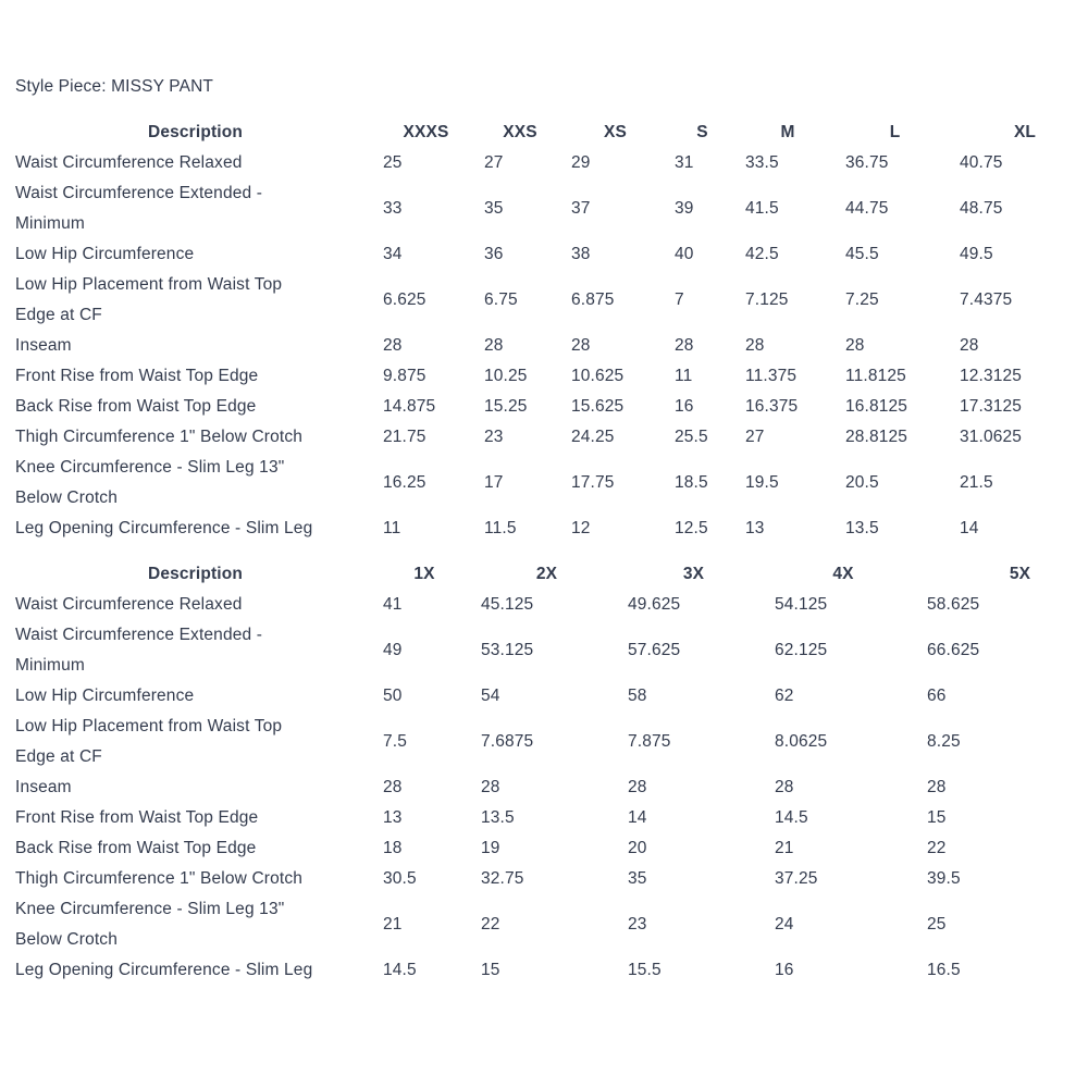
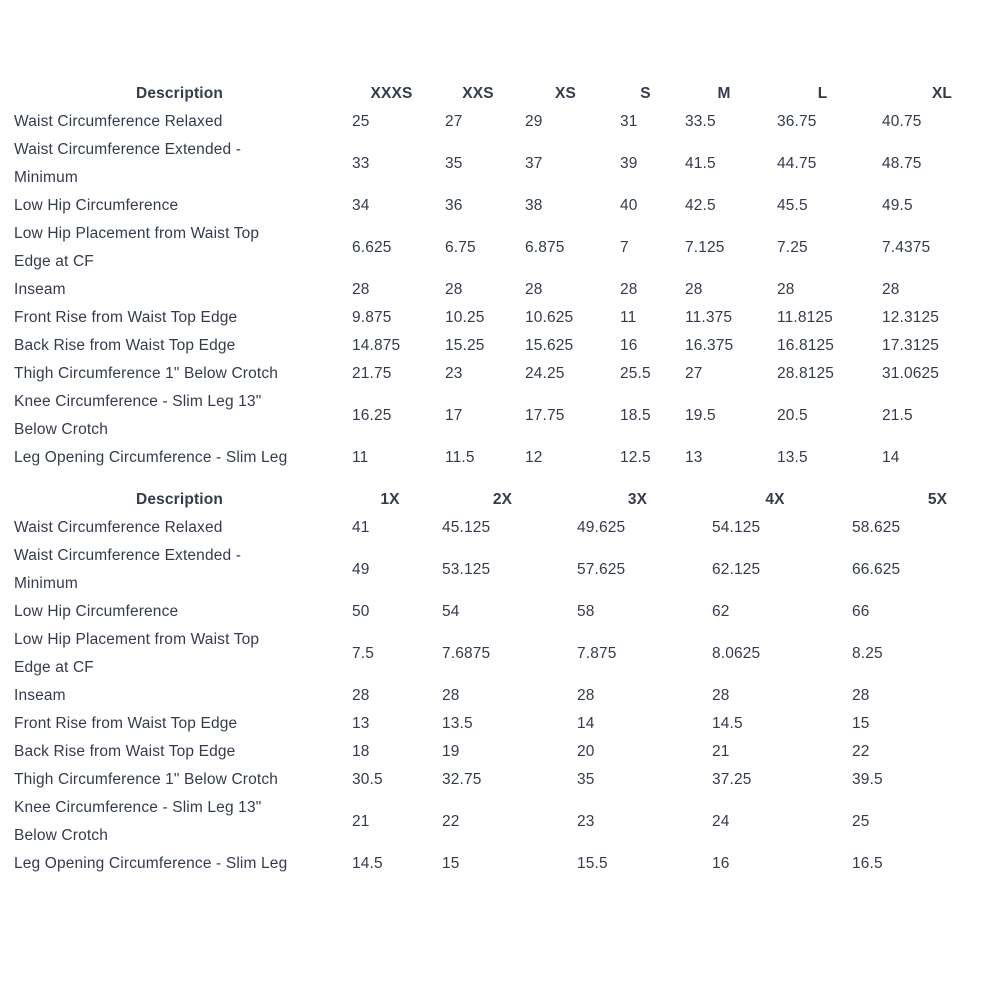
- Style Piece: MISSY PANT
  Description	XXXS	XXS	XS	S	M	L	XL
  Waist Circumference Relaxed	25	27	29	31	33.5	36.75	40.75
  Waist Circumference Extended - Minimum	33	35	37	39	41.5	44.75	48.75
  Low Hip Circumference	34	36	38	40	42.5	45.5	49.5
  Low Hip Placement from Waist Top Edge at CF	6.625	6.75	6.875	7	7.125	7.25	7.4375
  Inseam	28	28	28	28	28	28	28
  Front Rise from Waist Top Edge	9.875	10.25	10.625	11	11.375	11.8125	12.3125
  Back Rise from Waist Top Edge	14.875	15.25	15.625	16	16.375	16.8125	17.3125
  Thigh Circumference 1" Below Crotch	21.75	23	24.25	25.5	27	28.8125	31.0625
  Knee Circumference - Slim Leg 13" Below Crotch	16.25	17	17.75	18.5	19.5	20.5	21.5
  Leg Opening Circumference - Slim Leg	11	11.5	12	12.5	13	13.5	14
  Description	1X	2X	3X	4X	5X
  Waist Circumference Relaxed	41	45.125	49.625	54.125	58.625
  Waist Circumference Extended - Minimum	49	53.125	57.625	62.125	66.625
  Low Hip Circumference	50	54	58	62	66
  Low Hip Placement from Waist Top Edge at CF	7.5	7.6875	7.875	8.0625	8.25
  Inseam	28	28	28	28	28
  Front Rise from Waist Top Edge	13	13.5	14	14.5	15
  Back Rise from Waist Top Edge	18	19	20	21	22
  Thigh Circumference 1" Below Crotch	30.5	32.75	35	37.25	39.5
  Knee Circumference - Slim Leg 13" Below Crotch	21	22	23	24	25
  Leg Opening Circumference - Slim Leg	14.5	15	15.5	16	16.5
